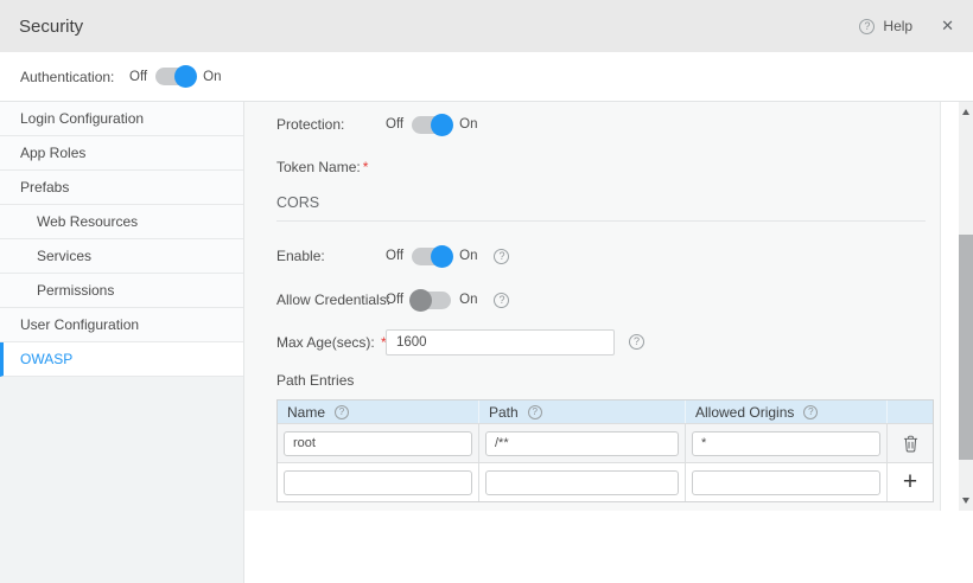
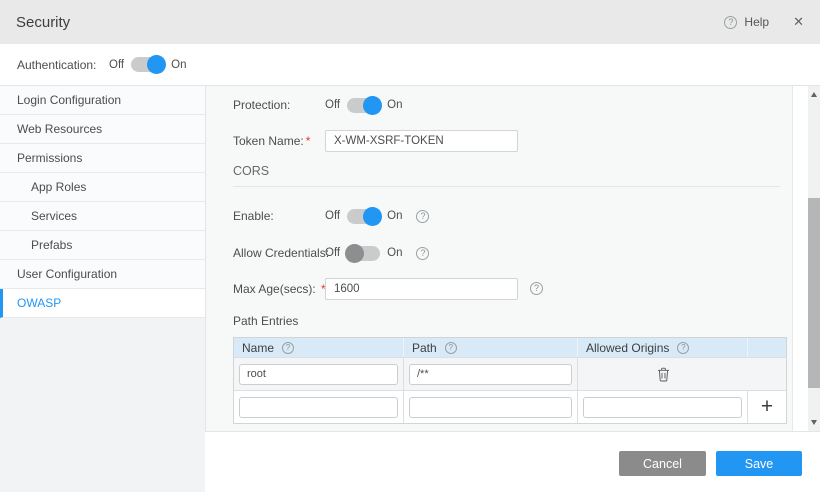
  Security
  ?
  Help
  ✕
  Authentication:
  Off
  On
  Login Configuration
- App Roles
+ Web Resources
- Prefabs
+ Permissions
- Web Resources
+ App Roles
  Services
- Permissions
+ Prefabs
  User Configuration
  OWASP
  Protection:
  Off
  On
  Token Name: *
+ X-WM-XSRF-TOKEN
  CORS
  Enable:
  Off
  On
  ?
  Allow Credentials
  Off
  On
  ?
  Max Age(secs): *
  1600
  ?
  Path Entries
  Name
  ?
  Path
  ?
  Allowed Origins
  ?
  root
  /**
- *
  +
+ Cancel
+ Save
